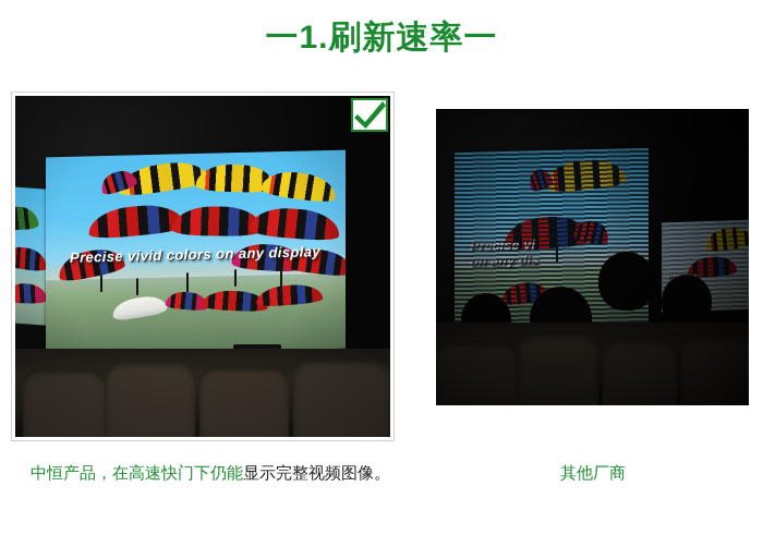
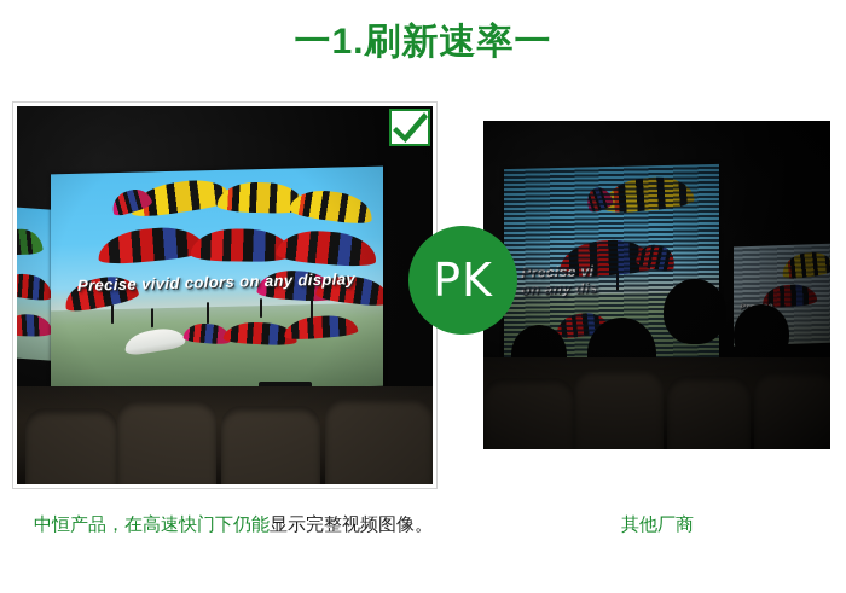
  一1.刷新速率一
+ PK
  中恒产品，在高速快门下仍能显示完整视频图像。
  其他厂商
